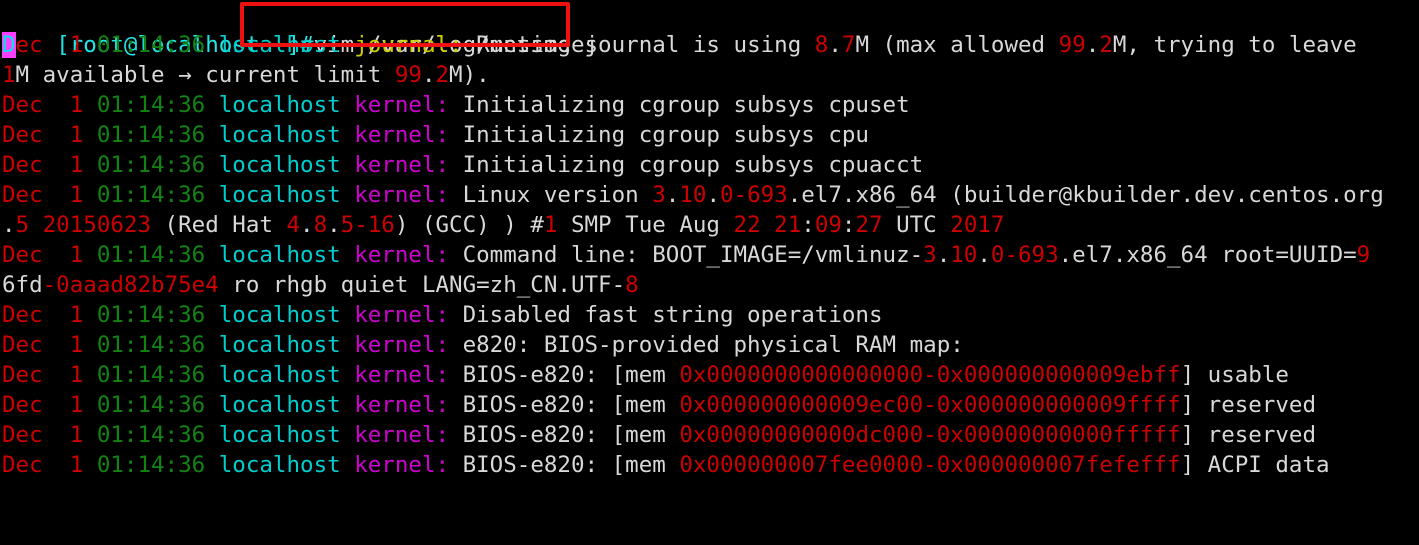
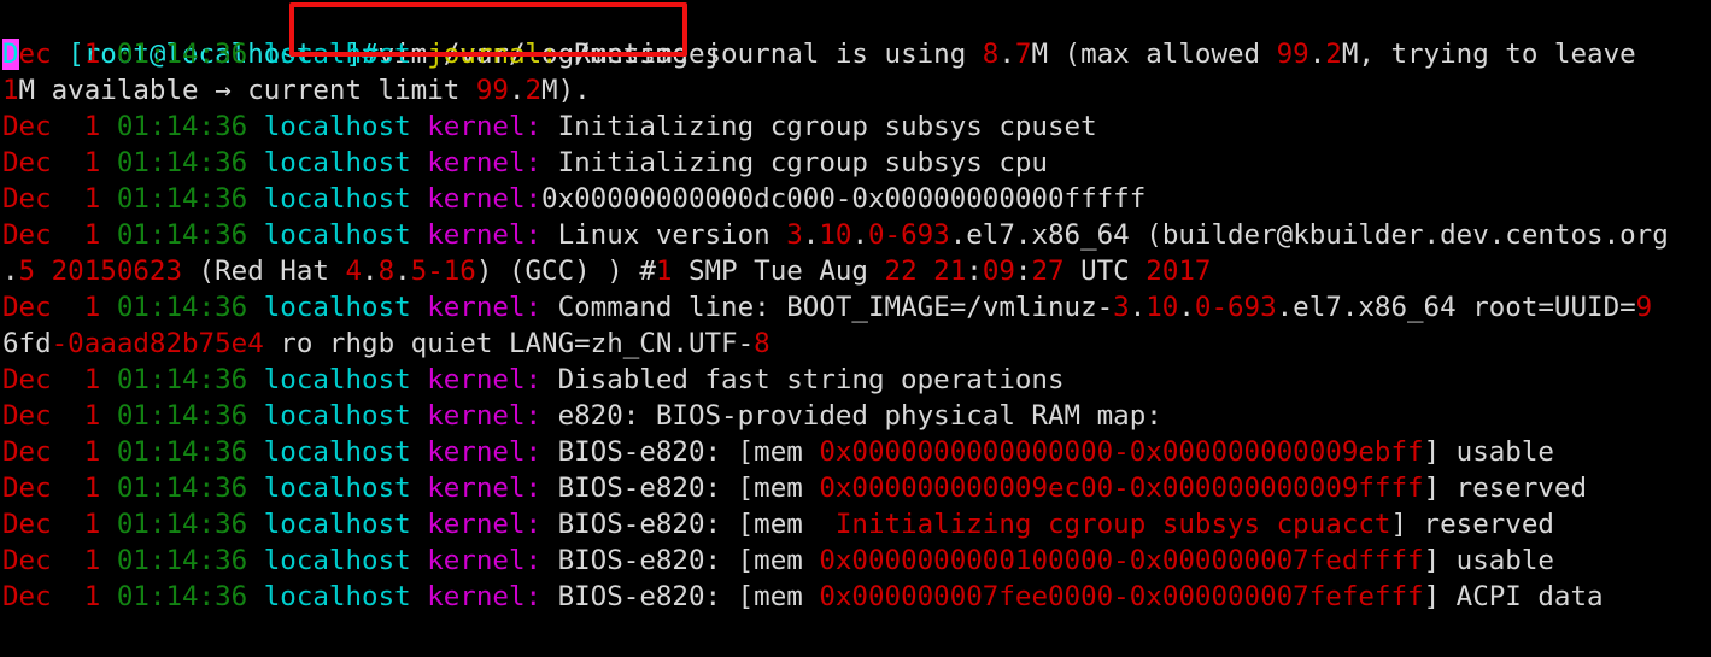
  [root@localhost ~]#vim /var/log/messages
  Dec 1 01:14:36 localhost journal: Runtime journal is using 8.7M (max allowed 99.2M, trying to leave
  1M available → current limit 99.2M).
  Dec 1 01:14:36 localhost kernel: Initializing cgroup subsys cpuset
  Dec 1 01:14:36 localhost kernel: Initializing cgroup subsys cpu
- Dec 1 01:14:36 localhost kernel: Initializing cgroup subsys cpuacct
+ Dec 1 01:14:36 localhost kernel:0x00000000000dc000-0x00000000000fffff
  Dec 1 01:14:36 localhost kernel: Linux version 3.10.0-693.el7.x86_64 (builder@kbuilder.dev.centos.org
  .5 20150623 (Red Hat 4.8.5-16) (GCC) ) #1 SMP Tue Aug 22 21:09:27 UTC 2017
  Dec 1 01:14:36 localhost kernel: Command line: BOOT_IMAGE=/vmlinuz-3.10.0-693.el7.x86_64 root=UUID=9
  6fd-0aaad82b75e4 ro rhgb quiet LANG=zh_CN.UTF-8
  Dec 1 01:14:36 localhost kernel: Disabled fast string operations
  Dec 1 01:14:36 localhost kernel: e820: BIOS-provided physical RAM map:
  Dec 1 01:14:36 localhost kernel: BIOS-e820: [mem 0x0000000000000000-0x000000000009ebff] usable
  Dec 1 01:14:36 localhost kernel: BIOS-e820: [mem 0x000000000009ec00-0x000000000009ffff] reserved
- Dec 1 01:14:36 localhost kernel: BIOS-e820: [mem 0x00000000000dc000-0x00000000000fffff] reserved
+ Dec 1 01:14:36 localhost kernel: BIOS-e820: [mem Initializing cgroup subsys cpuacct] reserved
+ Dec 1 01:14:36 localhost kernel: BIOS-e820: [mem 0x0000000000100000-0x000000007fedffff] usable
  Dec 1 01:14:36 localhost kernel: BIOS-e820: [mem 0x000000007fee0000-0x000000007fefefff] ACPI data
